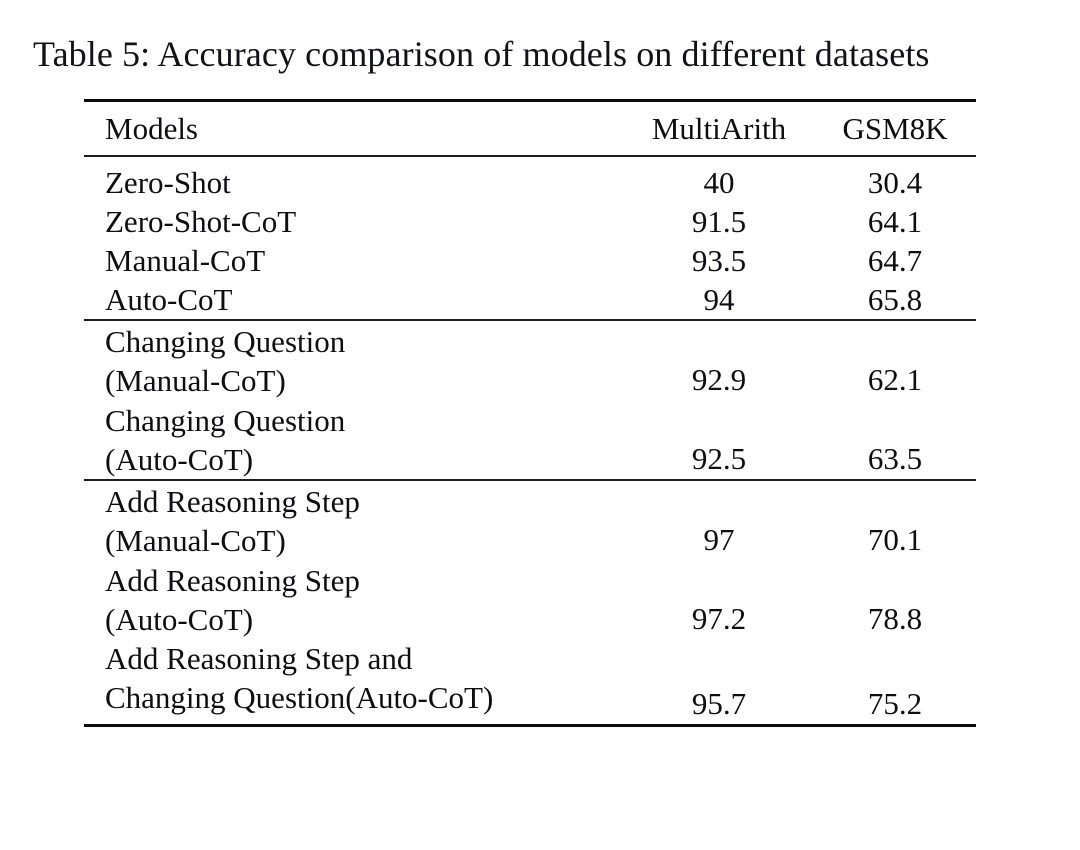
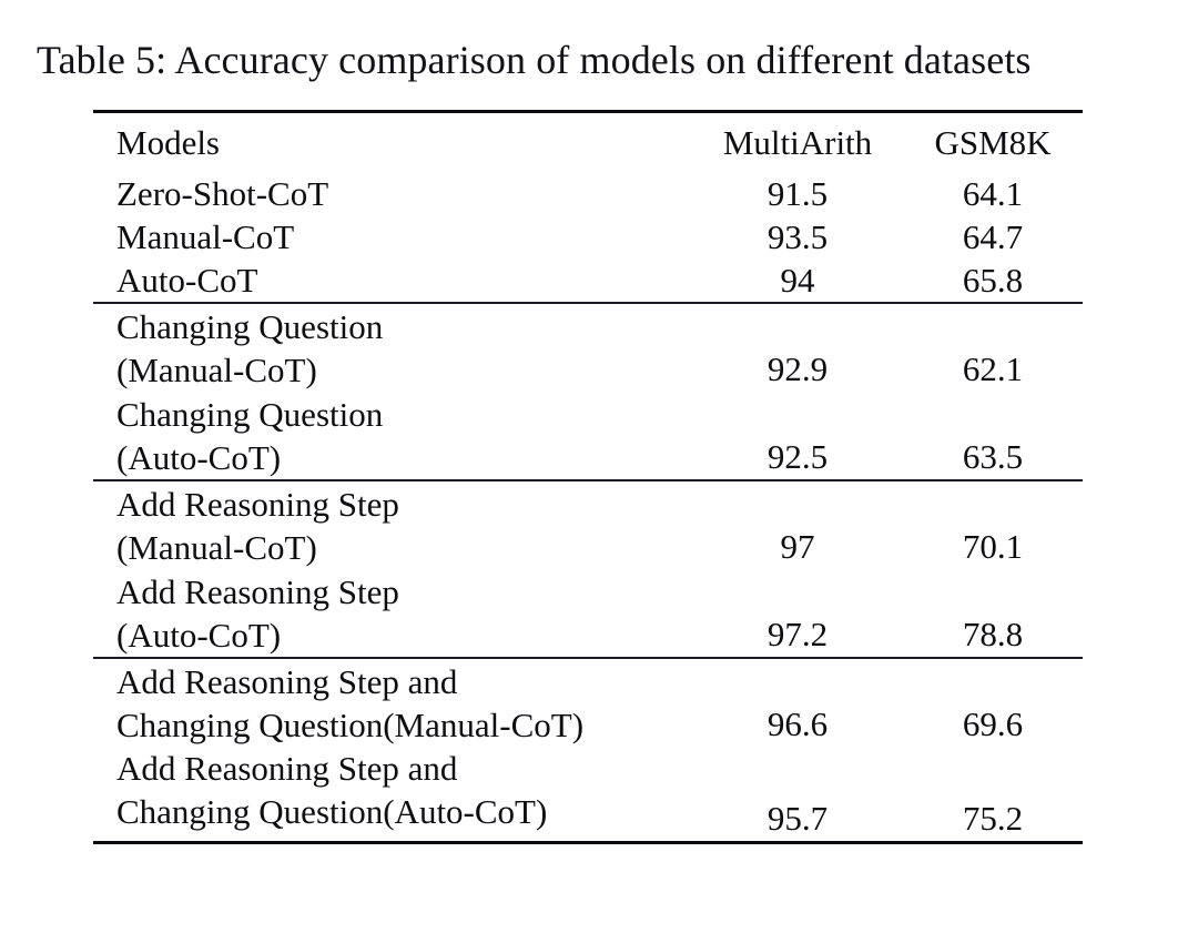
  Table 5: Accuracy comparison of models on different datasets
  Models	MultiArith	GSM8K
- Zero-Shot	40	30.4
  Zero-Shot-CoT	91.5	64.1
  Manual-CoT	93.5	64.7
  Auto-CoT	94	65.8
  Changing Question (Manual-CoT)	92.9	62.1
  Changing Question (Auto-CoT)	92.5	63.5
  Add Reasoning Step (Manual-CoT)	97	70.1
  Add Reasoning Step (Auto-CoT)	97.2	78.8
+ Add Reasoning Step and Changing Question(Manual-CoT)	96.6	69.6
  Add Reasoning Step and Changing Question(Auto-CoT)	95.7	75.2
